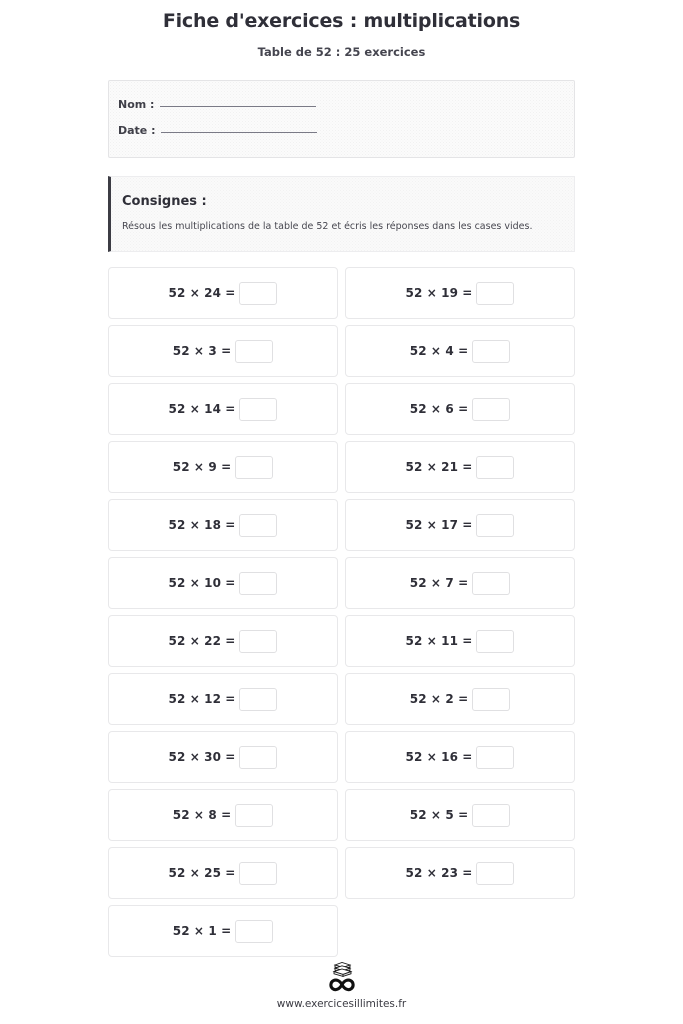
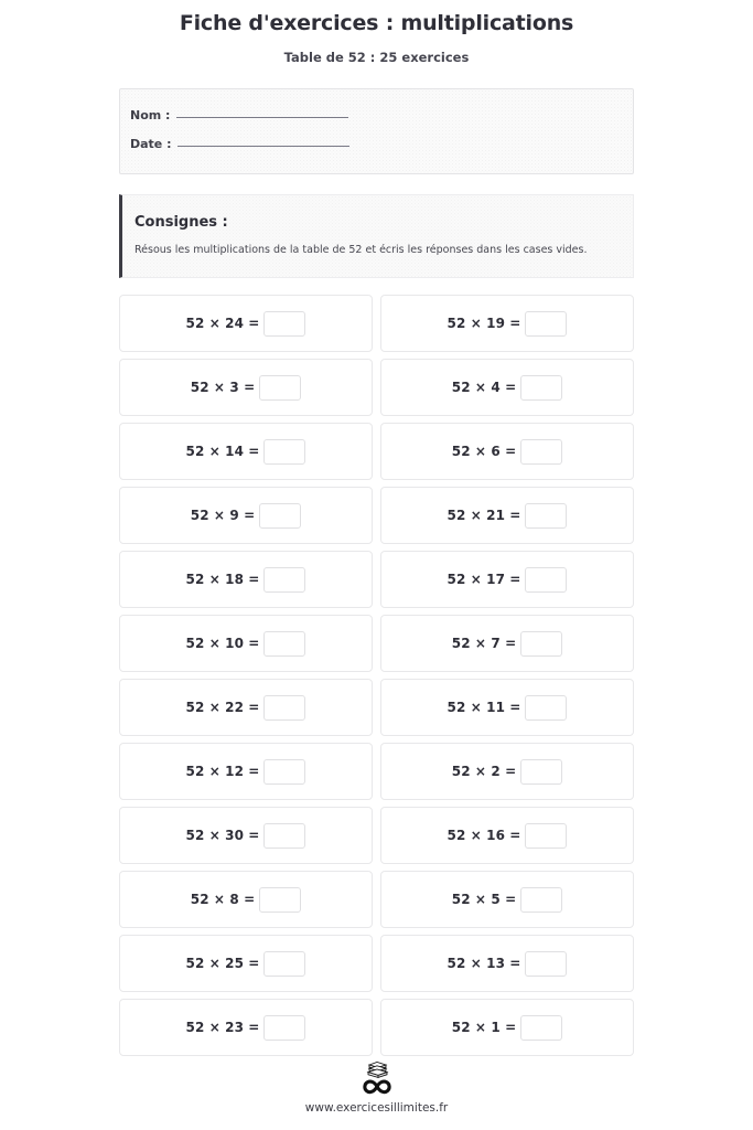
  Fiche d'exercices : multiplications
  Table de 52 : 25 exercices
  Nom :
  Date :
  Consignes :
  Résous les multiplications de la table de 52 et écris les réponses dans les cases vides.
  52 × 24 =
  52 × 19 =
  52 × 3 =
  52 × 4 =
  52 × 14 =
  52 × 6 =
  52 × 9 =
  52 × 21 =
  52 × 18 =
  52 × 17 =
  52 × 10 =
  52 × 7 =
  52 × 22 =
  52 × 11 =
  52 × 12 =
  52 × 2 =
  52 × 30 =
  52 × 16 =
  52 × 8 =
  52 × 5 =
  52 × 25 =
+ 52 × 13 =
  52 × 23 =
  52 × 1 =
  www.exercicesillimites.fr
